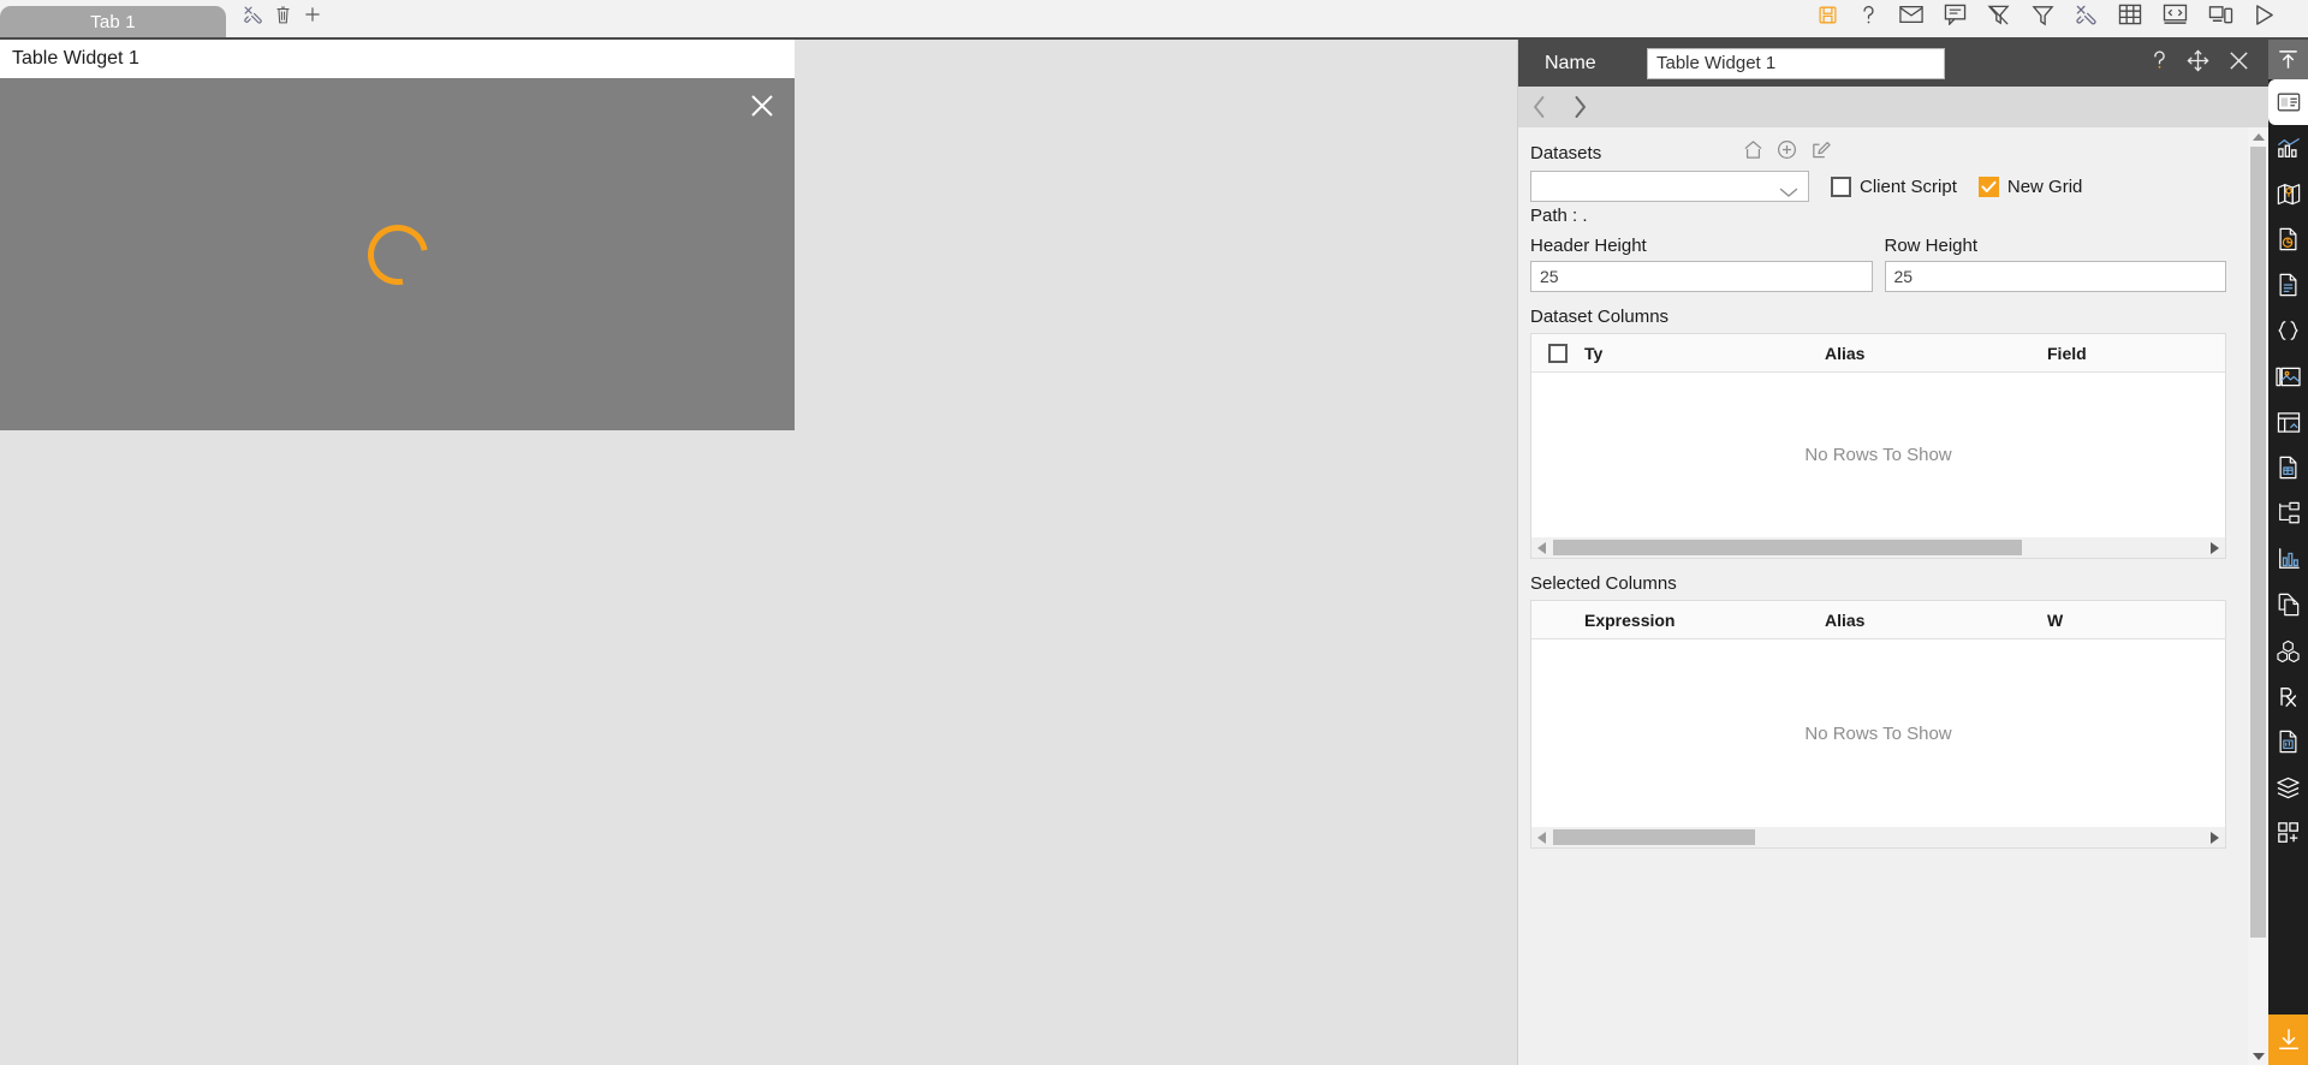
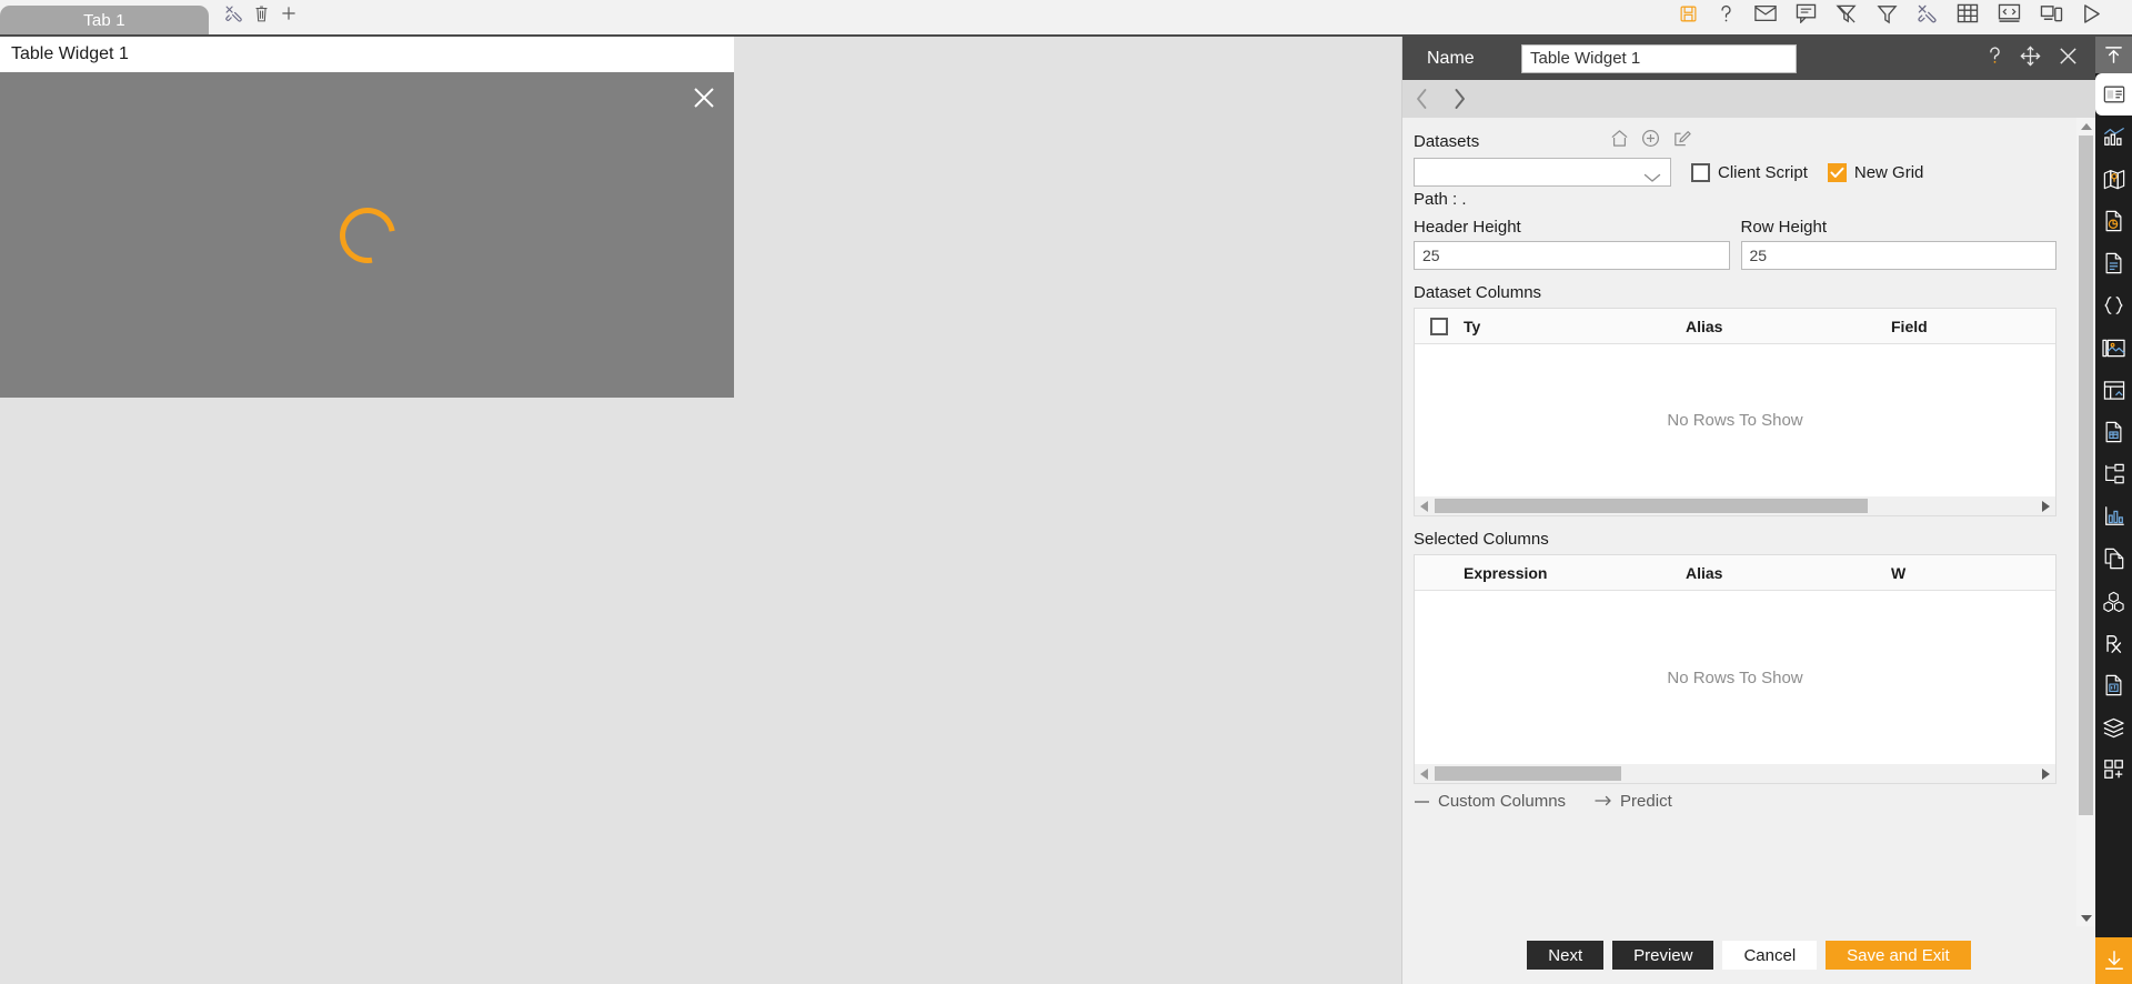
  Tab 1
  Table Widget 1
  Name
  Table Widget 1
  Datasets
  Client Script
  New Grid
  Path : .
  Header Height
  25
  Row Height
  25
  Dataset Columns
  Ty
  Alias
  Field
  No Rows To Show
  Selected Columns
  Expression
  Alias
  W
  No Rows To Show
+ Custom Columns
+ Predict
+ Next
+ Preview
+ Cancel
+ Save and Exit
